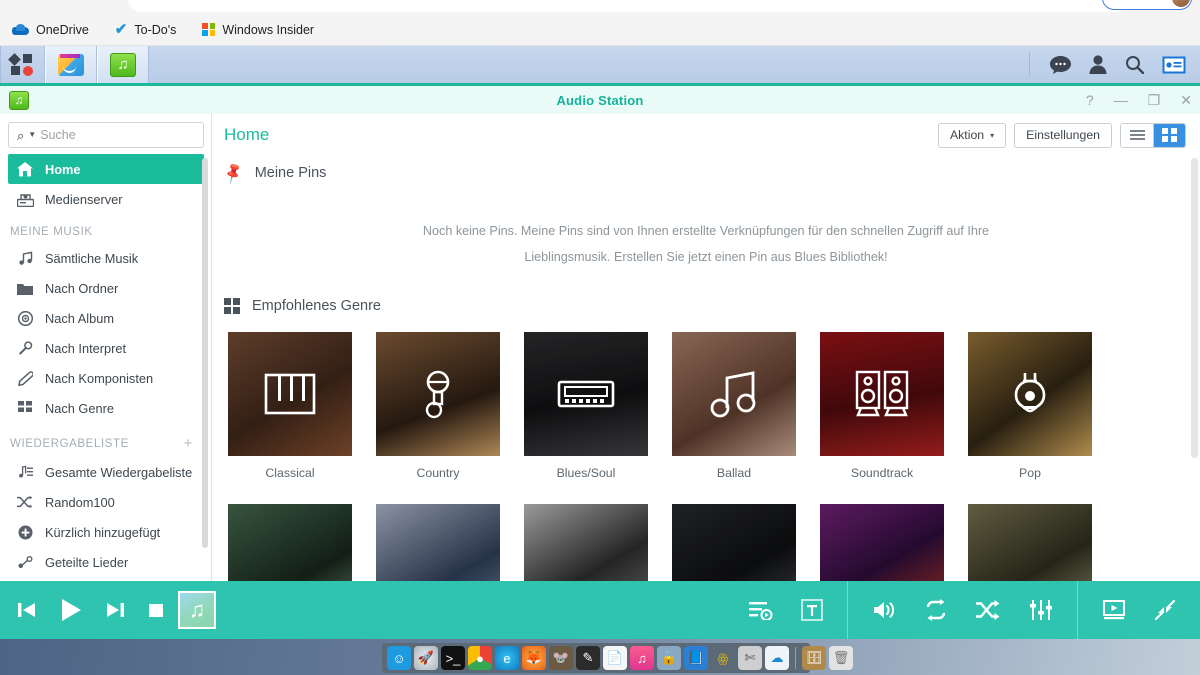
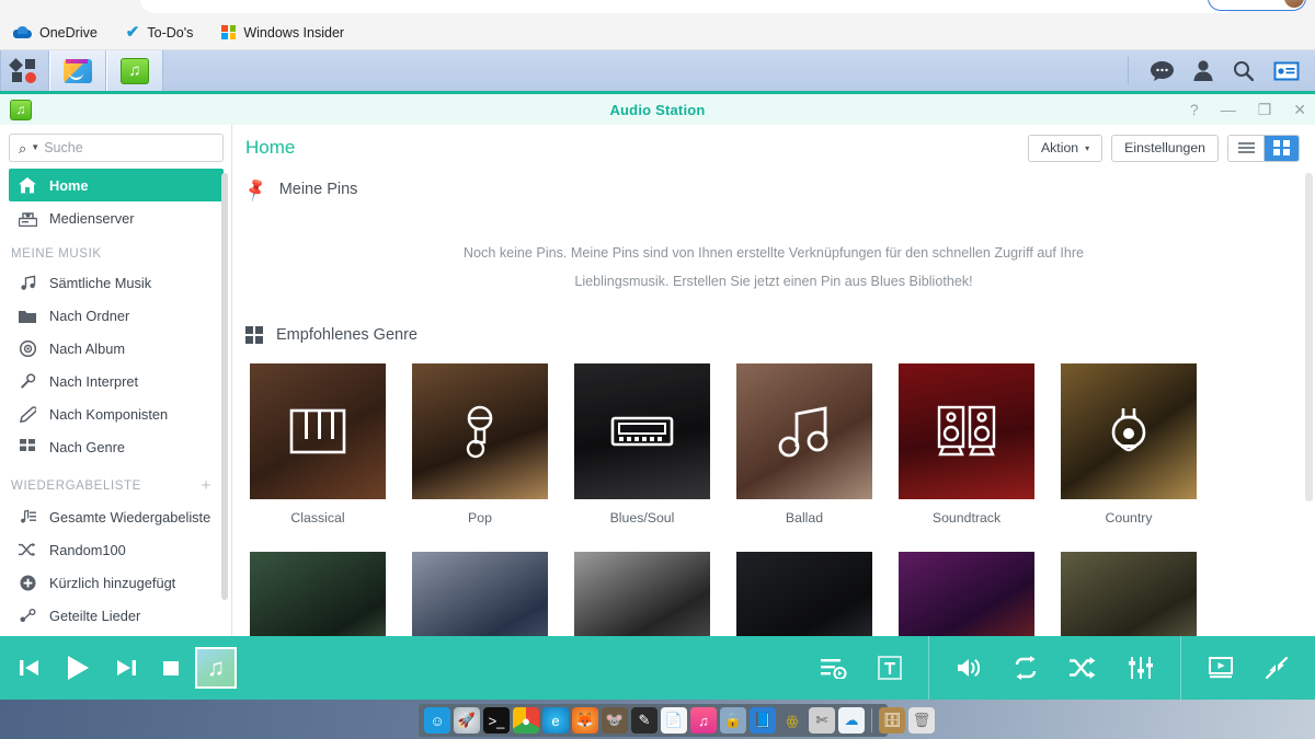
  OneDrive
  ✔
  To-Do's
  Windows Insider
  Audio Station
  ?
  —
  ❐
  ✕
  ⌕
  ▼
  Suche
  Home
  Medienserver
  MEINE MUSIK
  Sämtliche Musik
  Nach Ordner
  Nach Album
  Nach Interpret
  Nach Komponisten
  Nach Genre
  WIEDERGABELISTE
  +
  Gesamte Wiedergabeliste
  Random100
  Kürzlich hinzugefügt
  Geteilte Lieder
  Home
  Aktion
  ▾
  Einstellungen
  Meine Pins
  Noch keine Pins. Meine Pins sind von Ihnen erstellte Verknüpfungen für den schnellen Zugriff auf Ihre
  Lieblingsmusik. Erstellen Sie jetzt einen Pin aus Blues Bibliothek!
  Empfohlenes Genre
  Classical
- Country
+ Pop
  Blues/Soul
  Ballad
  Soundtrack
- Pop
+ Country
  ☺
  🚀
  >_
  ●
  e
  🦊
  🐭
  ✎
  📄
  ♫
  🔒
  📘
  ꙮ
  ✄
  ☁
  🗄
  🗑
